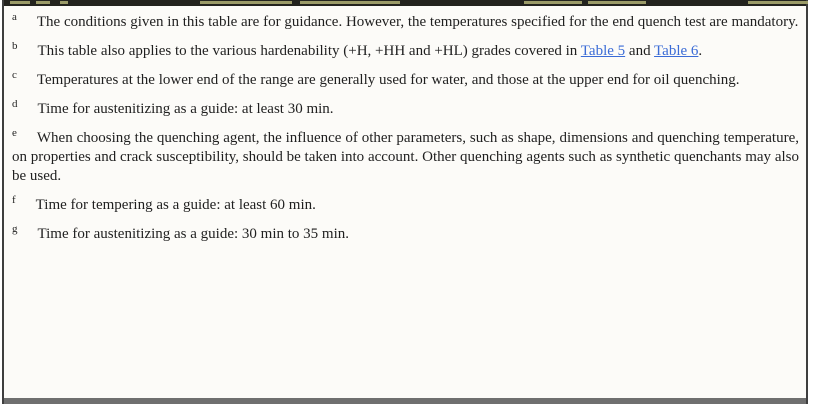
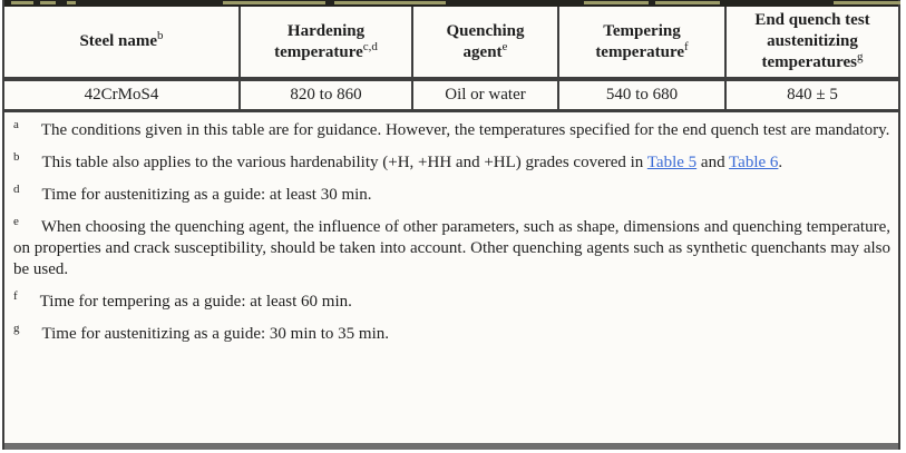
+ Steel nameb	Hardening temperaturec,d	Quenching agente	Tempering temperaturef	End quench test austenitizing temperaturesg
+ 42CrMoS4	820 to 860	Oil or water	540 to 680	840 ± 5
  a The conditions given in this table are for guidance. However, the temperatures specified for the end quench test are mandatory.
  b This table also applies to the various hardenability (+H, +HH and +HL) grades covered in Table 5 and Table 6.
- c Temperatures at the lower end of the range are generally used for water, and those at the upper end for oil quenching.
  d Time for austenitizing as a guide: at least 30 min.
  e When choosing the quenching agent, the influence of other parameters, such as shape, dimensions and quenching temperature, on properties and crack susceptibility, should be taken into account. Other quenching agents such as synthetic quenchants may also be used.
  f Time for tempering as a guide: at least 60 min.
  g Time for austenitizing as a guide: 30 min to 35 min.
